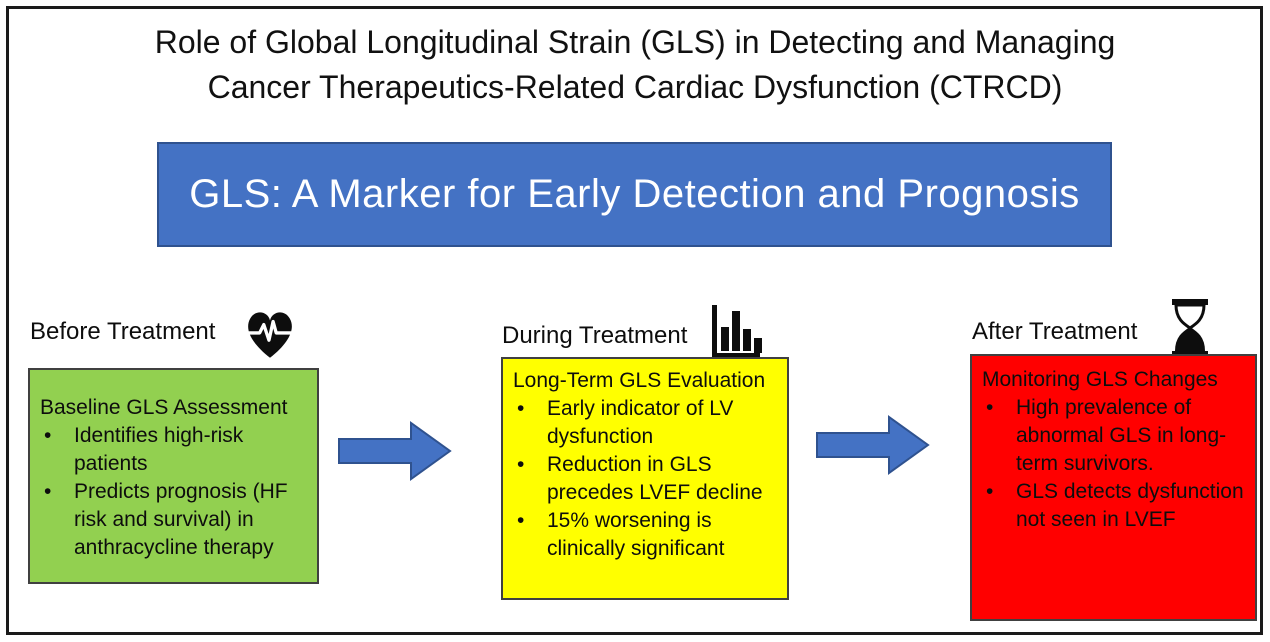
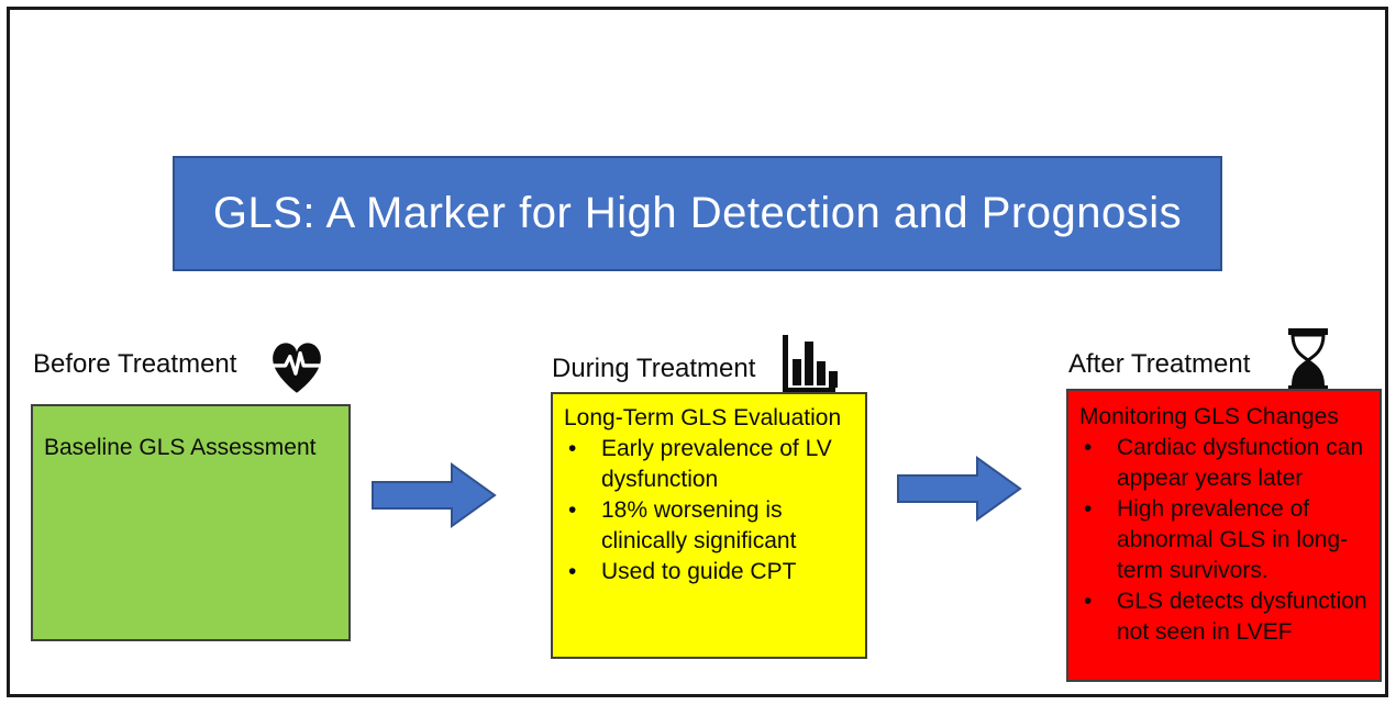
- Role of Global Longitudinal Strain (GLS) in Detecting and Managing
- Cancer Therapeutics-Related Cardiac Dysfunction (CTRCD)
- GLS: A Marker for Early Detection and Prognosis
+ GLS: A Marker for High Detection and Prognosis
  Before Treatment
  Baseline GLS Assessment
- Identifies high-risk patients
- Predicts prognosis (HF risk and survival) in anthracycline therapy
  During Treatment
  Long-Term GLS Evaluation
- Early indicator of LV dysfunction
+ Early prevalence of LV dysfunction
- Reduction in GLS precedes LVEF decline
- 15% worsening is clinically significant
+ 18% worsening is clinically significant
+ Used to guide CPT
  After Treatment
  Monitoring GLS Changes
+ Cardiac dysfunction can appear years later
  High prevalence of abnormal GLS in long-term survivors.
  GLS detects dysfunction not seen in LVEF
